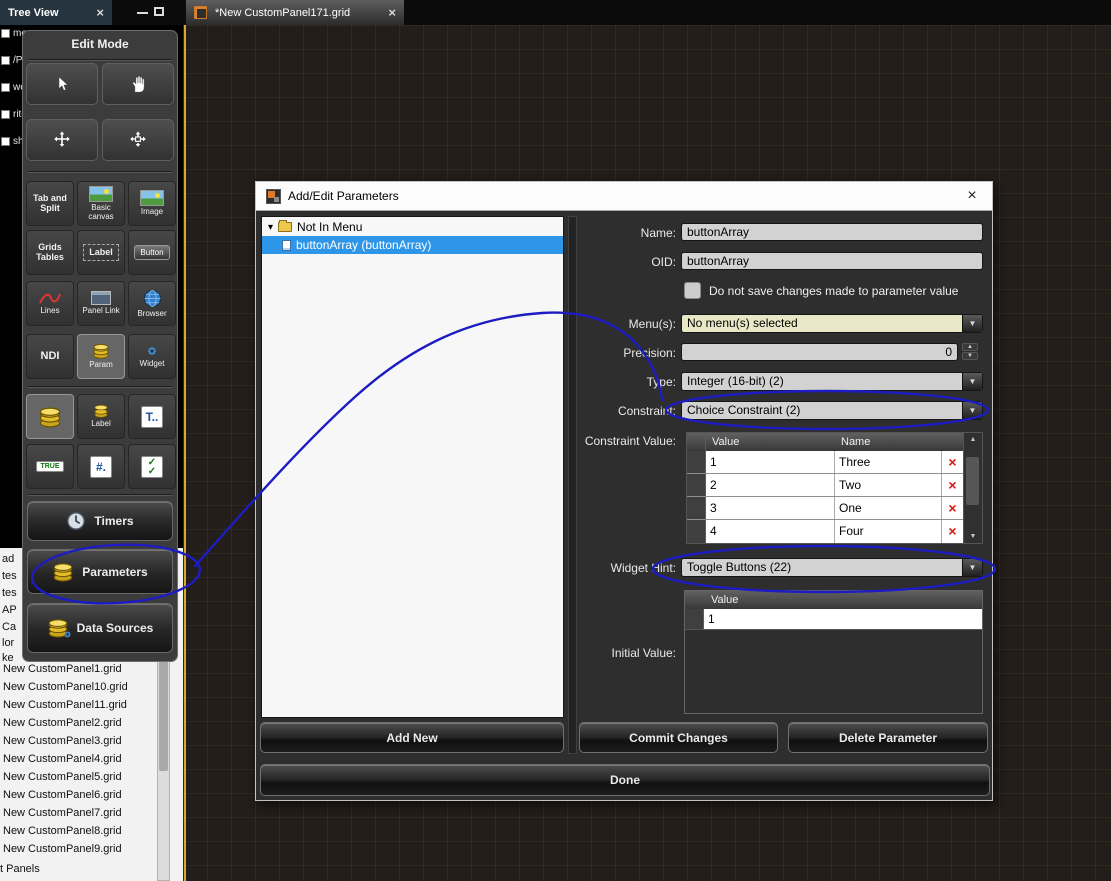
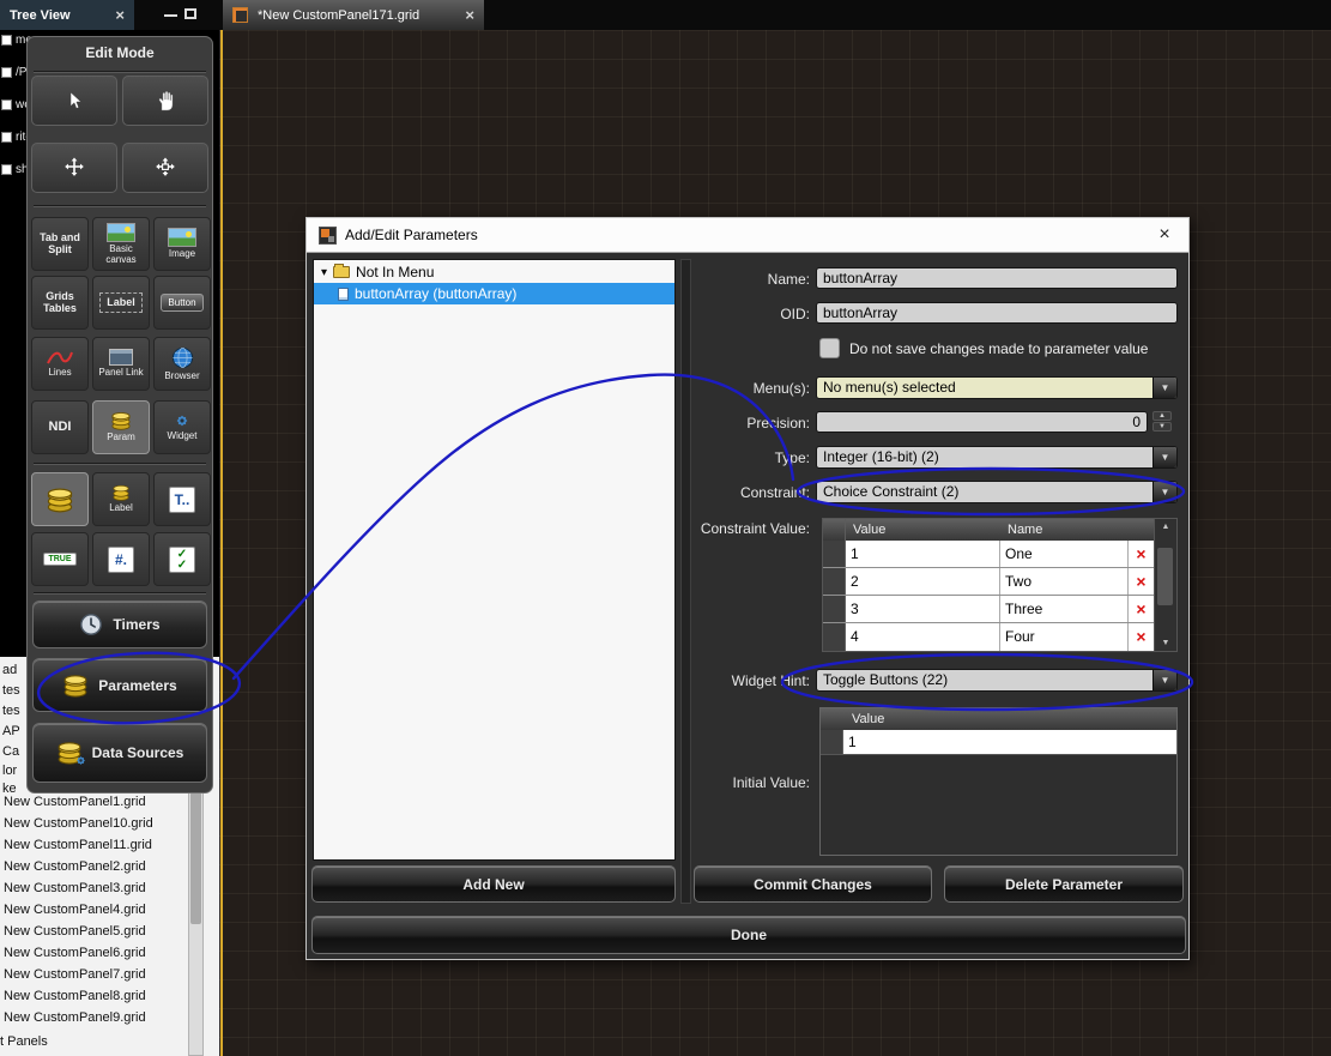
  Tree View
  ×
  *New CustomPanel171.grid
  ×
  rit
  ad
  tes
  tes
  AP
  Ca
  lor
  ke
  New CustomPanel1.grid
  New CustomPanel10.grid
  New CustomPanel11.grid
  New CustomPanel2.grid
  New CustomPanel3.grid
  New CustomPanel4.grid
  New CustomPanel5.grid
  New CustomPanel6.grid
  New CustomPanel7.grid
  New CustomPanel8.grid
  New CustomPanel9.grid
  t Panels
  Edit Mode
  Tab and Split
  Basic canvas
  Image
  Grids Tables
  Label
  Button
  Lines
  Panel Link
  Browser
  NDI
  Param
  Widget
  Label
  T..
  #.
  ✓
  ✓
  Timers
  Parameters
  Data Sources
  Add/Edit Parameters
  ×
  ▾
  Not In Menu
  buttonArray (buttonArray)
  Name:
  buttonArray
  OID:
  buttonArray
  Do not save changes made to parameter value
  Menu(s):
  No menu(s) selected
  ▼
  Preision:
  0
  Type:
  Integer (16-bit) (2)
  ▼
  Constrait:
  Choice Constraint (2)
  ▼
  Constraint Value:
  Value
  Name
  1
- Three
+ One
  ×
  2
  Two
  ×
  3
- One
+ Three
  ×
  4
  Four
  ×
  Widget Hint:
  Toggle Buttons (22)
  ▼
  Value
  1
  Initial Value:
  Add New
  Commit Changes
  Delete Parameter
  Done
